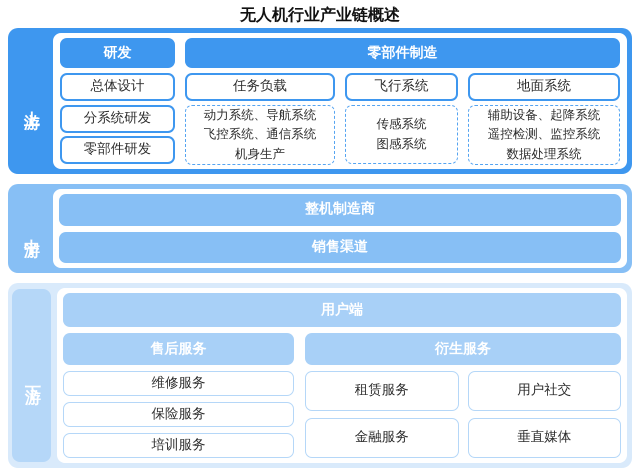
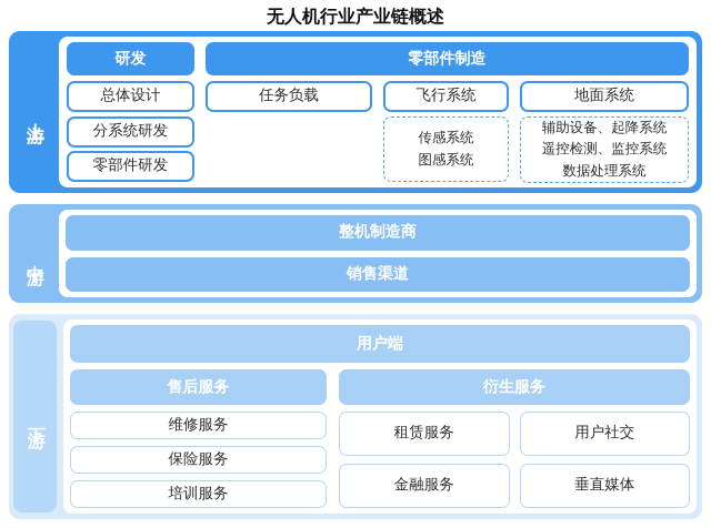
  无人机行业产业链概述
  研发
  零部件制造
  总体设计
  分系统研发
  零部件研发
  任务负载
- 动力系统、导航系统
- 飞控系统、通信系统
- 机身生产
  飞行系统
  传感系统
  图感系统
  地面系统
  辅助设备、起降系统
  遥控检测、监控系统
  数据处理系统
  整机制造商
  销售渠道
  用户端
  售后服务
  维修服务
  保险服务
  培训服务
  衍生服务
  租赁服务
  用户社交
  金融服务
  垂直媒体
